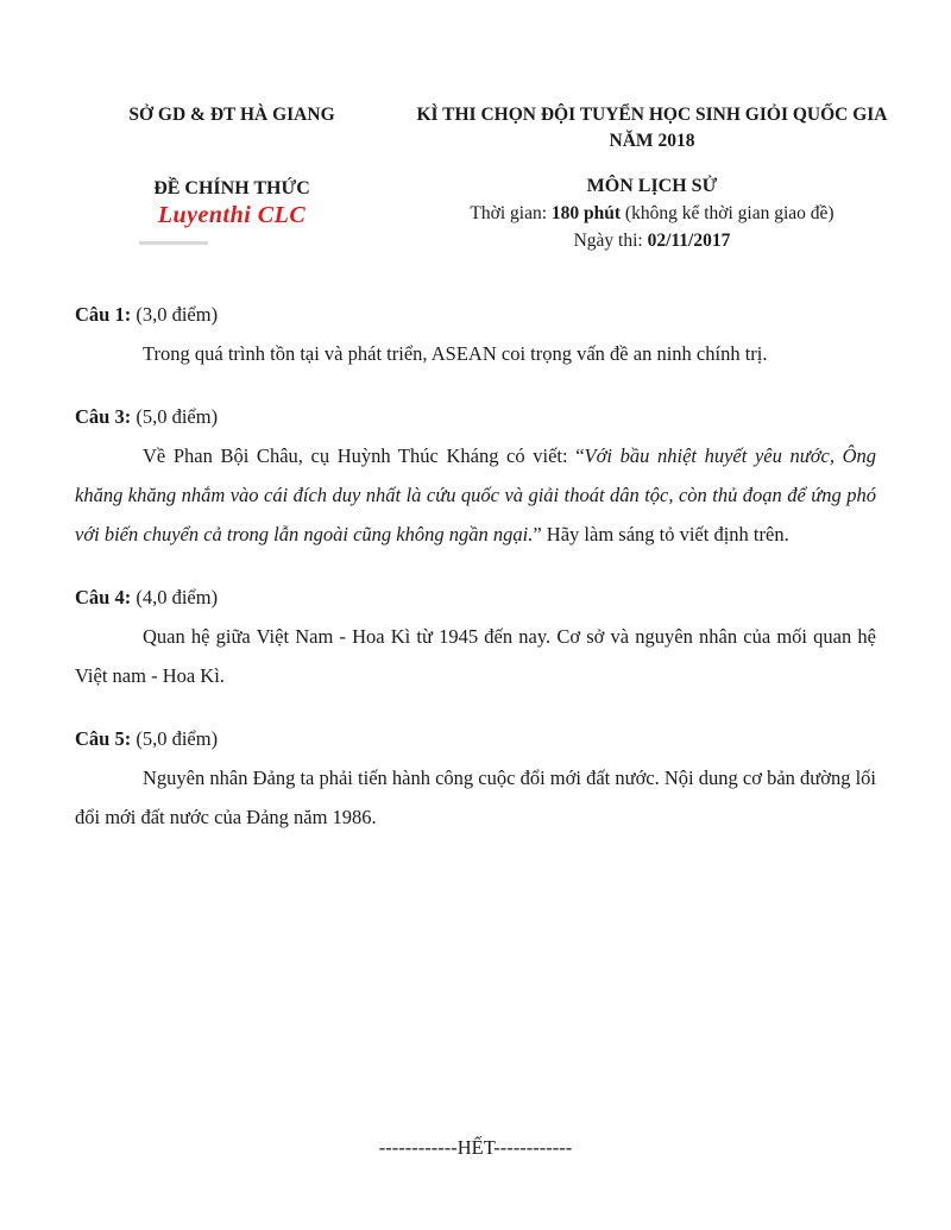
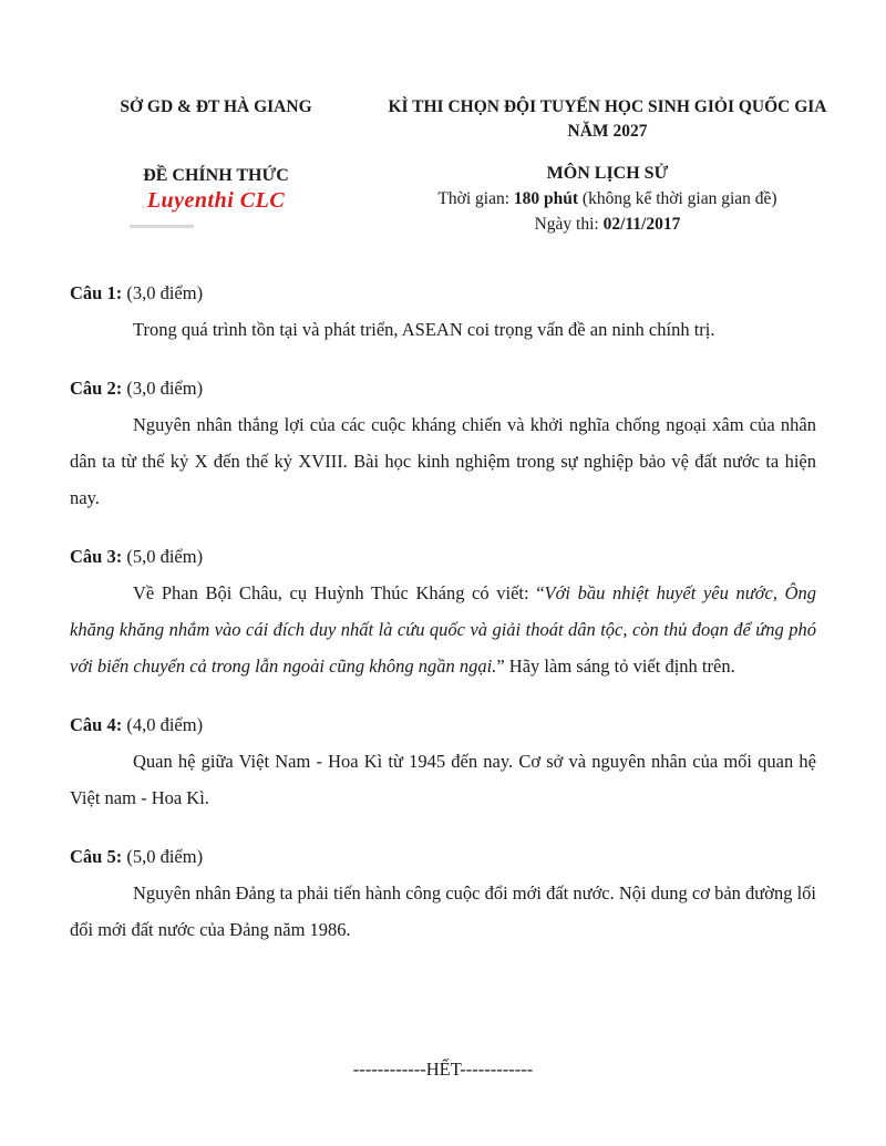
  SỞ GD & ĐT HÀ GIANG
  ĐỀ CHÍNH THỨC
  Luyenthi CLC
  KÌ THI CHỌN ĐỘI TUYỂN HỌC SINH GIỎI QUỐC GIA
- NĂM 2018
+ NĂM 2027
  MÔN LỊCH SỬ
- Thời gian: 180 phút (không kể thời gian giao đề)
+ Thời gian: 180 phút (không kể thời gian gian đề)
  Ngày thi: 02/11/2017
  Câu 1: (3,0 điểm)
  Trong quá trình tồn tại và phát triển, ASEAN coi trọng vấn đề an ninh chính trị.
+ Câu 2: (3,0 điểm)
+ Nguyên nhân thắng lợi của các cuộc kháng chiến và khởi nghĩa chống ngoại xâm của nhân dân ta từ thế kỷ X đến thế kỷ XVIII. Bài học kinh nghiệm trong sự nghiệp bảo vệ đất nước ta hiện nay.
  Câu 3: (5,0 điểm)
  Về Phan Bội Châu, cụ Huỳnh Thúc Kháng có viết: “Với bầu nhiệt huyết yêu nước, Ông khăng khăng nhắm vào cái đích duy nhất là cứu quốc và giải thoát dân tộc, còn thủ đoạn để ứng phó với biến chuyển cả trong lẫn ngoài cũng không ngần ngại.” Hãy làm sáng tỏ viết định trên.
  Câu 4: (4,0 điểm)
  Quan hệ giữa Việt Nam - Hoa Kì từ 1945 đến nay. Cơ sở và nguyên nhân của mối quan hệ Việt nam - Hoa Kì.
  Câu 5: (5,0 điểm)
  Nguyên nhân Đảng ta phải tiến hành công cuộc đổi mới đất nước. Nội dung cơ bản đường lối đổi mới đất nước của Đảng năm 1986.
  ------------HẾT------------
